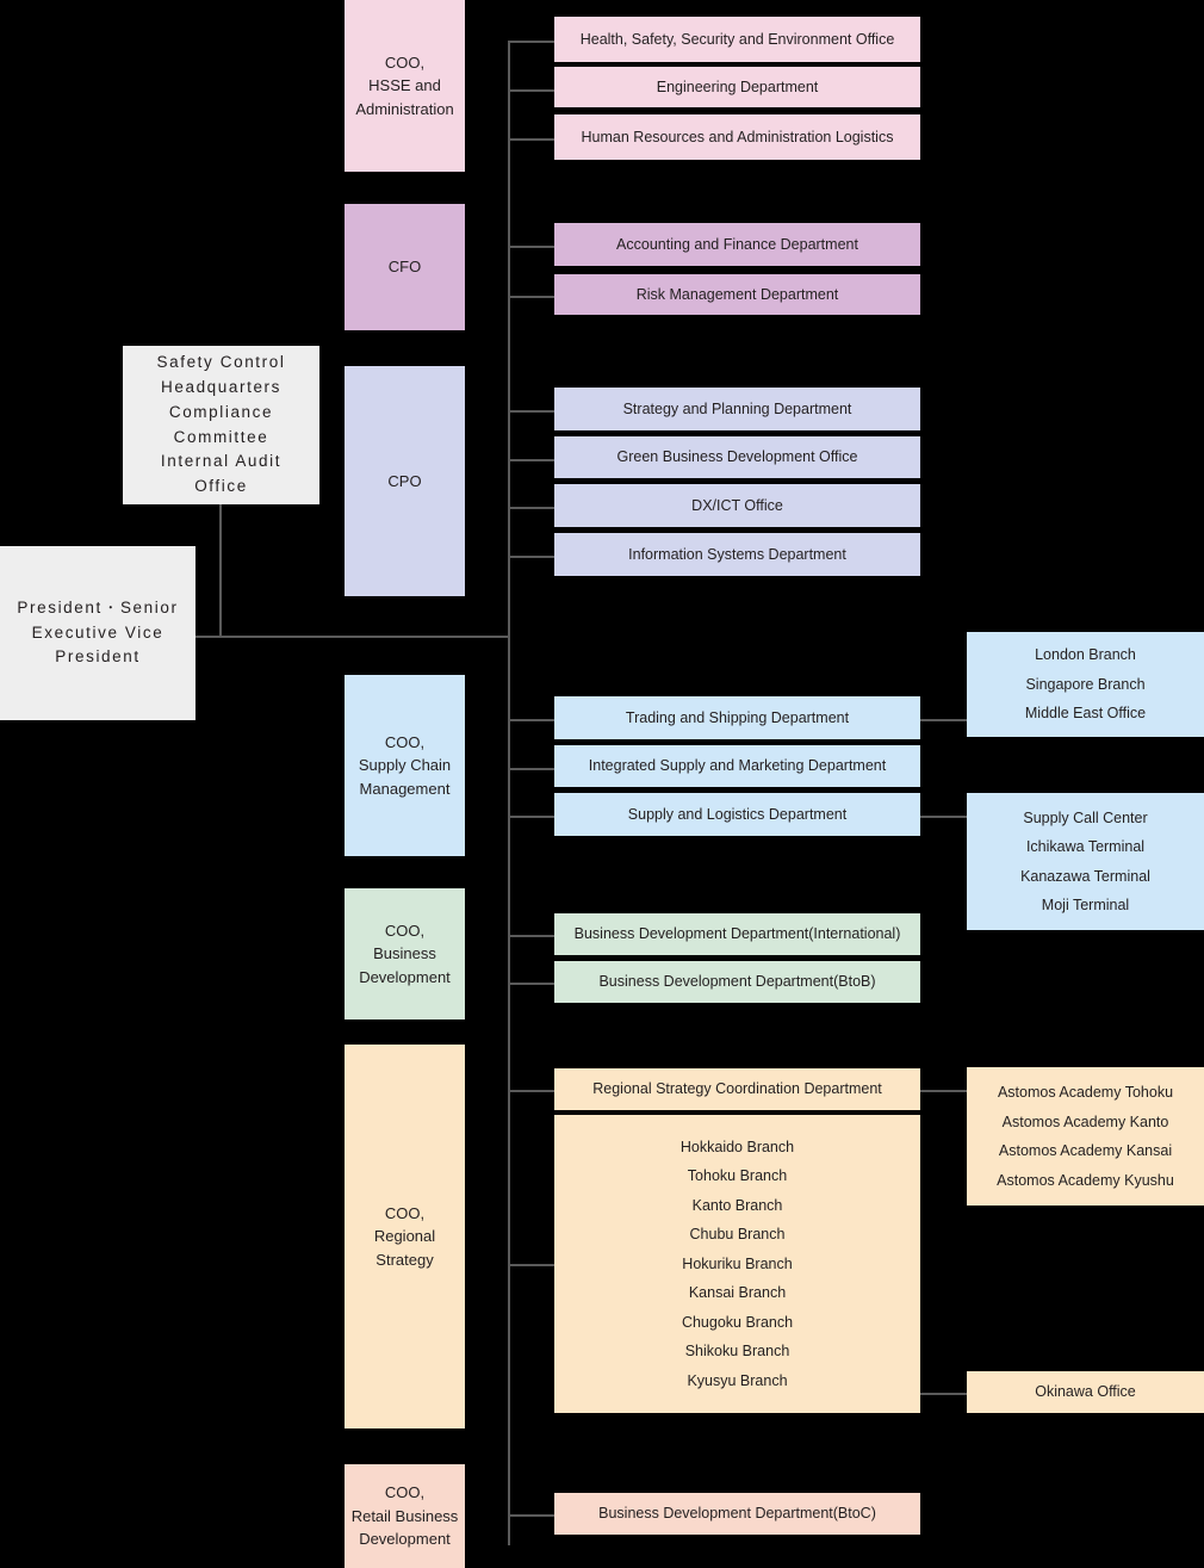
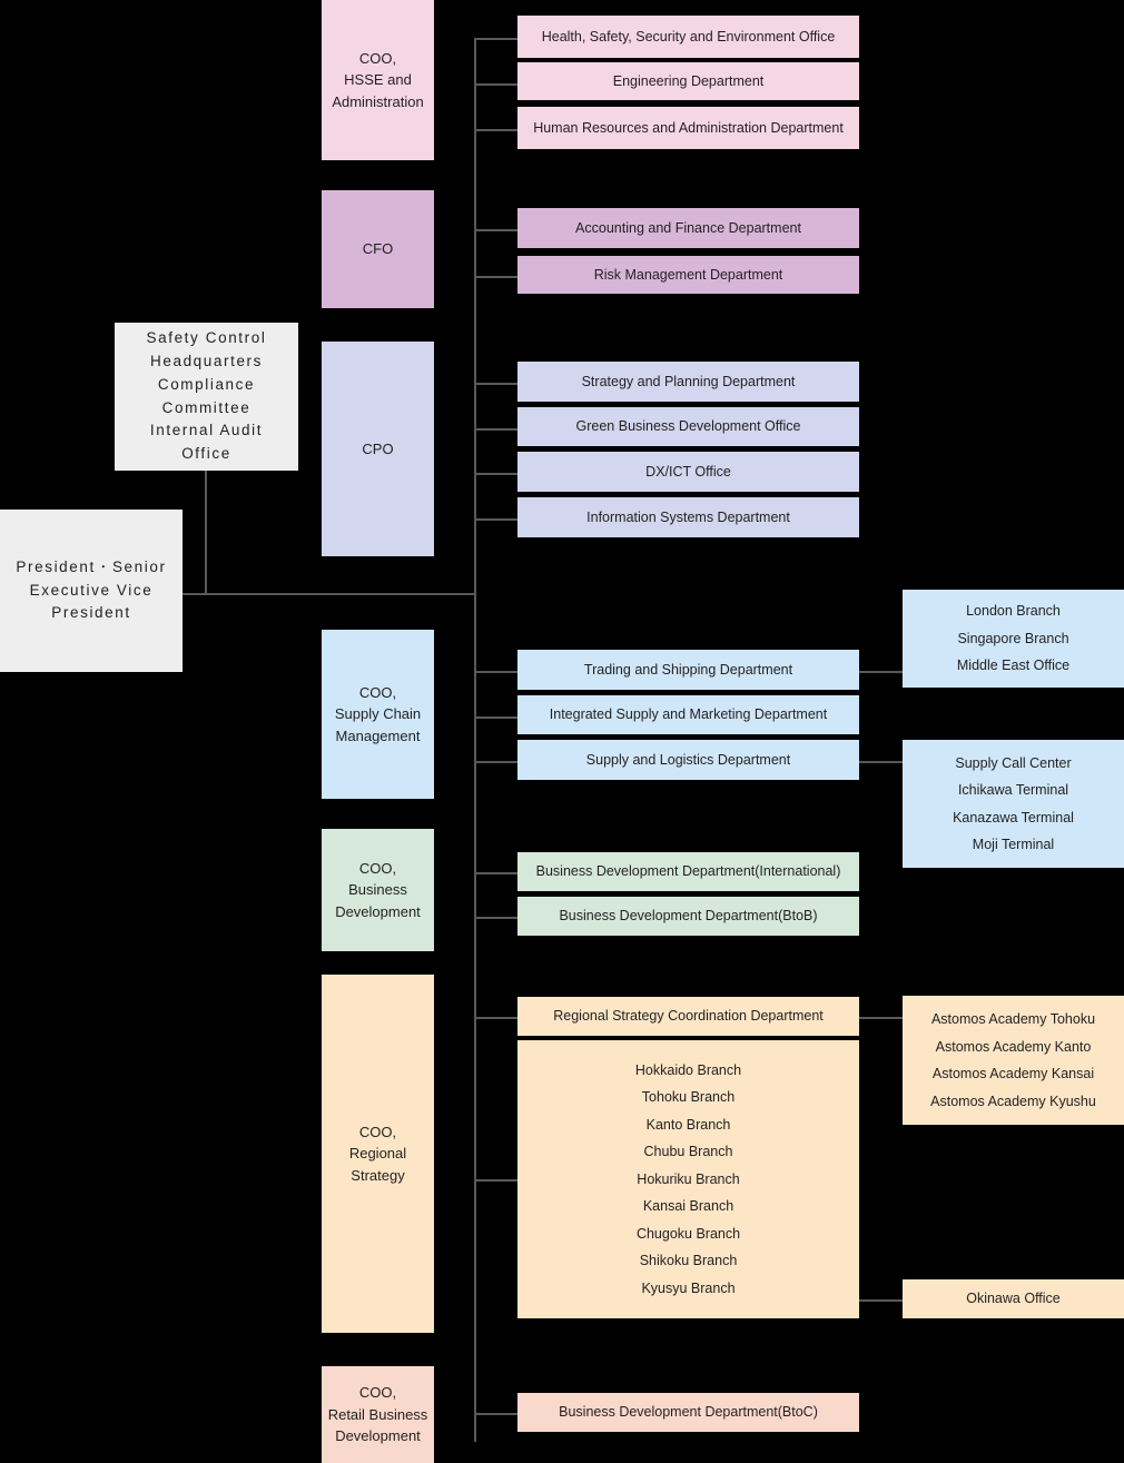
  Safety Control
  Headquarters
  Compliance
  Committee
  Internal Audit
  Office
  President・Senior
  Executive Vice
  President
  COO,
  HSSE and
  Administration
  CFO
  CPO
  COO,
  Supply Chain
  Management
  COO,
  Business
  Development
  COO,
  Regional
  Strategy
  COO,
  Retail Business
  Development
  Health, Safety, Security and Environment Office
  Engineering Department
- Human Resources and Administration Logistics
+ Human Resources and Administration Department
  Accounting and Finance Department
  Risk Management Department
  Strategy and Planning Department
  Green Business Development Office
  DX/ICT Office
  Information Systems Department
  Trading and Shipping Department
  Integrated Supply and Marketing Department
  Supply and Logistics Department
  Business Development Department(International)
  Business Development Department(BtoB)
  Regional Strategy Coordination Department
  Business Development Department(BtoC)
  Hokkaido Branch
  Tohoku Branch
  Kanto Branch
  Chubu Branch
  Hokuriku Branch
  Kansai Branch
  Chugoku Branch
  Shikoku Branch
  Kyusyu Branch
  London Branch
  Singapore Branch
  Middle East Office
  Supply Call Center
  Ichikawa Terminal
  Kanazawa Terminal
  Moji Terminal
  Astomos Academy Tohoku
  Astomos Academy Kanto
  Astomos Academy Kansai
  Astomos Academy Kyushu
  Okinawa Office
